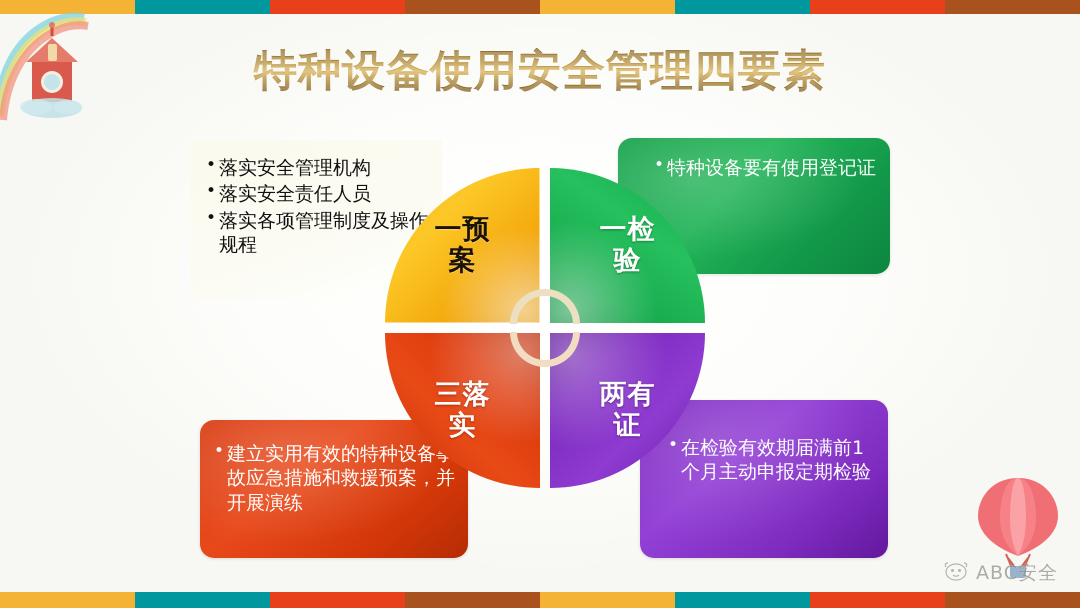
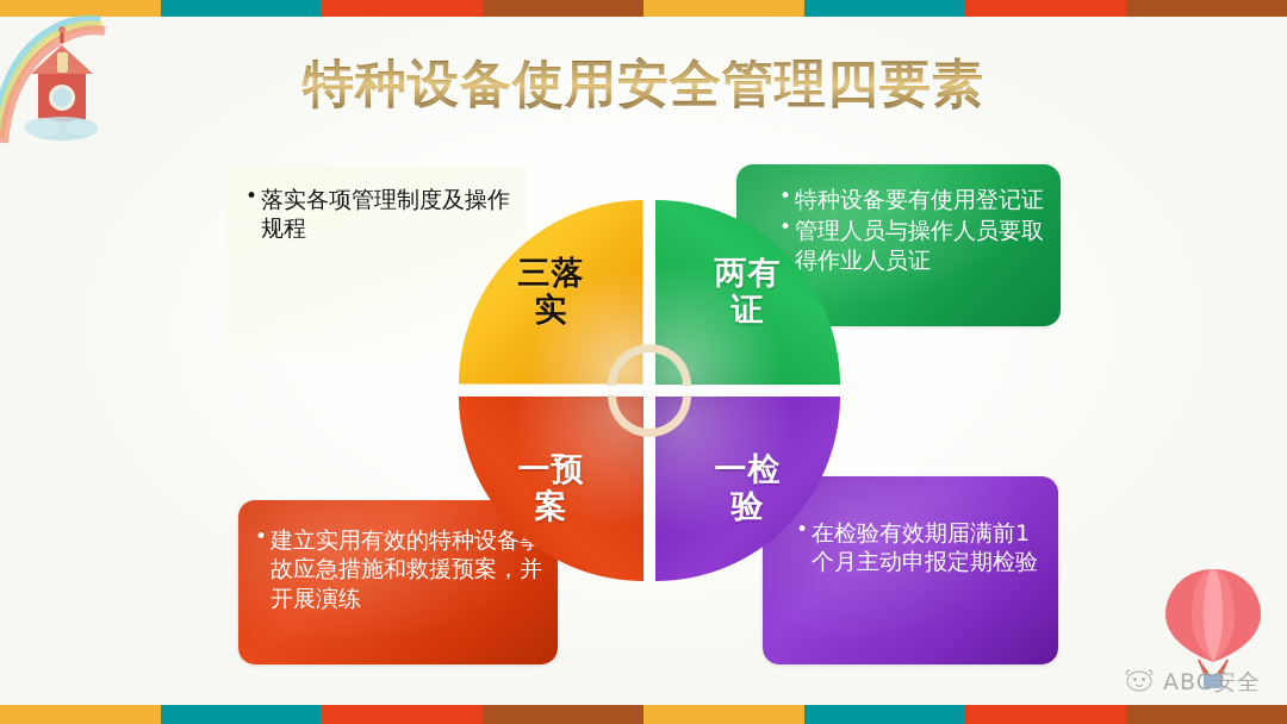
  特种设备使用安全管理四要素
- 落实安全管理机构
- 落实安全责任人员
  落实各项管理制度及操作规程
  特种设备要有使用登记证
+ 管理人员与操作人员要取得作业人员证
  建立实用有效的特种设备故应急措施和救援预案，并开展演练
  在检验有效期届满前1个月主动申报定期检验
- 一预案
+ 三落实
- 一检验
+ 两有证
- 三落实
+ 一预案
- 两有证
+ 一检验
  ABC安全
